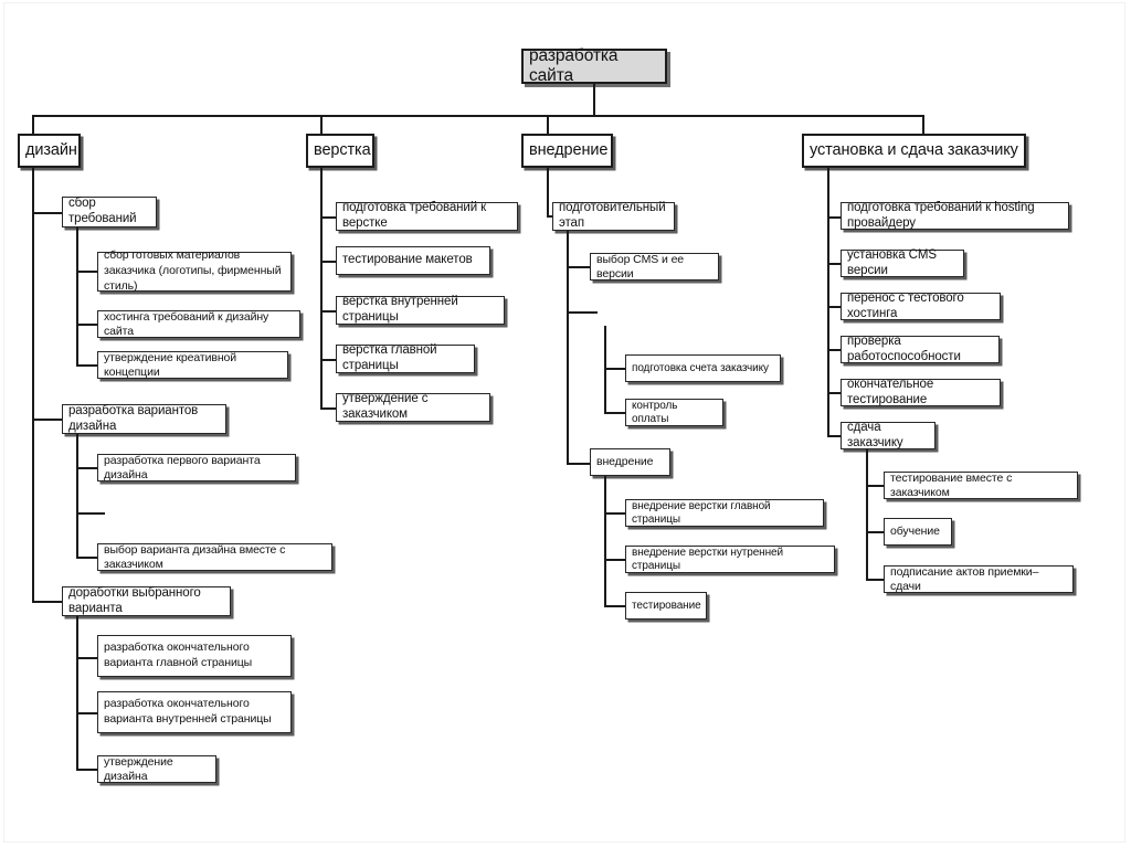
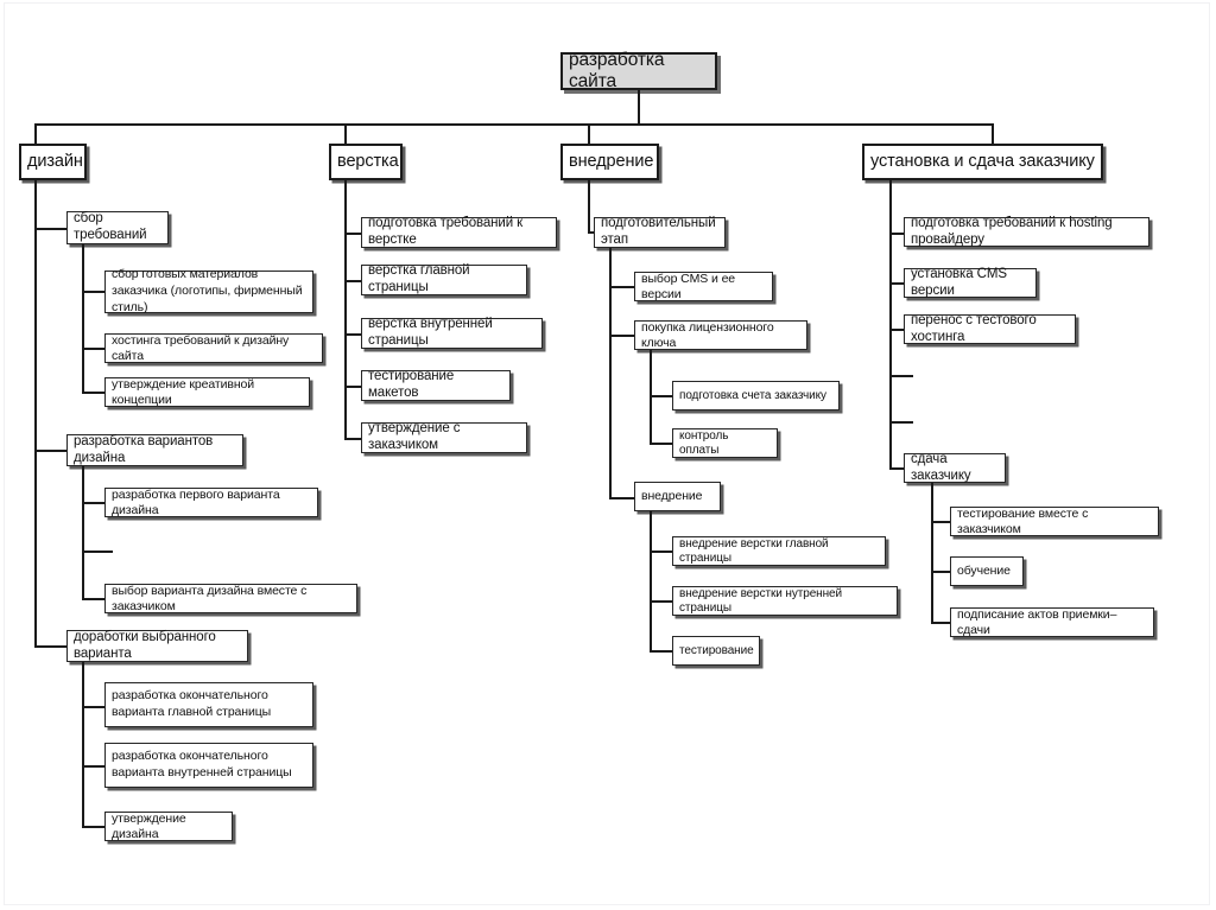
  разработка сайта
  дизайн
  сбор требований
  сбор готовых материалов заказчика (логотипы, фирменный стиль)
  хостинга требований к дизайну сайта
  утверждение креативной концепции
  разработка вариантов дизайна
  разработка первого варианта дизайна
  выбор варианта дизайна вместе с заказчиком
  доработки выбранного варианта
  разработка окончательного варианта главной страницы
  разработка окончательного варианта внутренней страницы
  утверждение дизайна
  верстка
  подготовка требований к верстке
- тестирование макетов
+ верстка главной страницы
  верстка внутренней страницы
- верстка главной страницы
+ тестирование макетов
  утверждение с заказчиком
  внедрение
  подготовительный этап
  выбор CMS и ее версии
+ покупка лицензионного ключа
  подготовка счета заказчику
  контроль оплаты
  внедрение
  внедрение верстки главной страницы
  внедрение верстки нутренней страницы
  тестирование
  установка и сдача заказчику
  подготовка требований к hosting провайдеру
  установка CMS версии
  перенос с тестового хостинга
- проверка работоспособности
- окончательное тестирование
  сдача заказчику
  тестирование вместе с заказчиком
  обучение
  подписание актов приемки–сдачи
